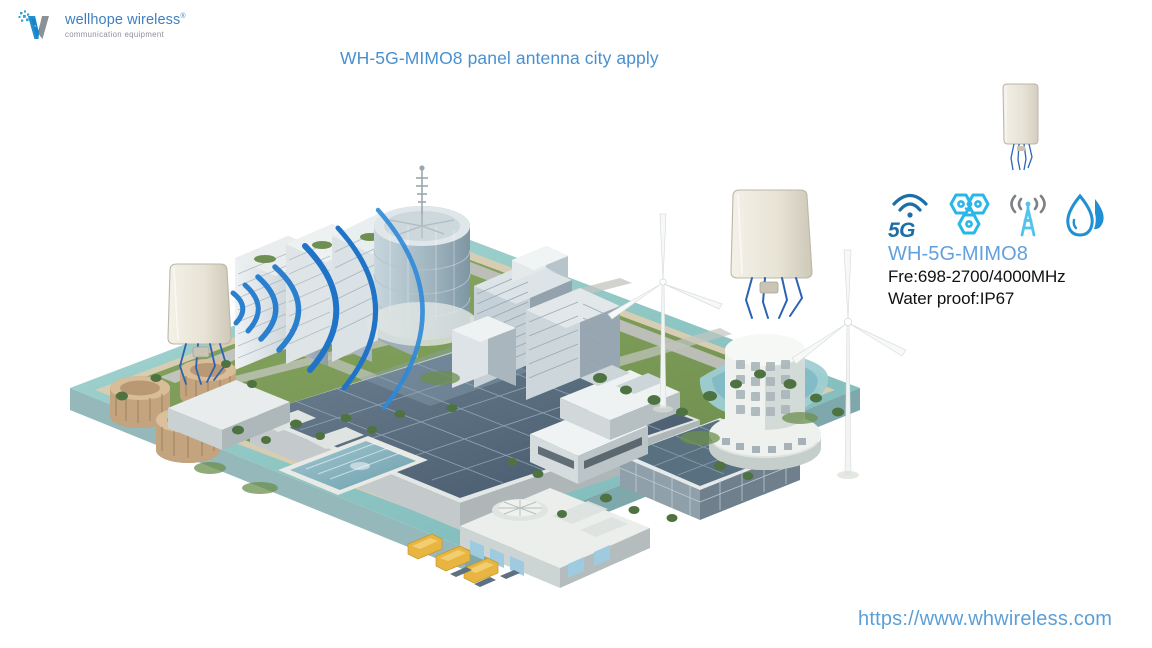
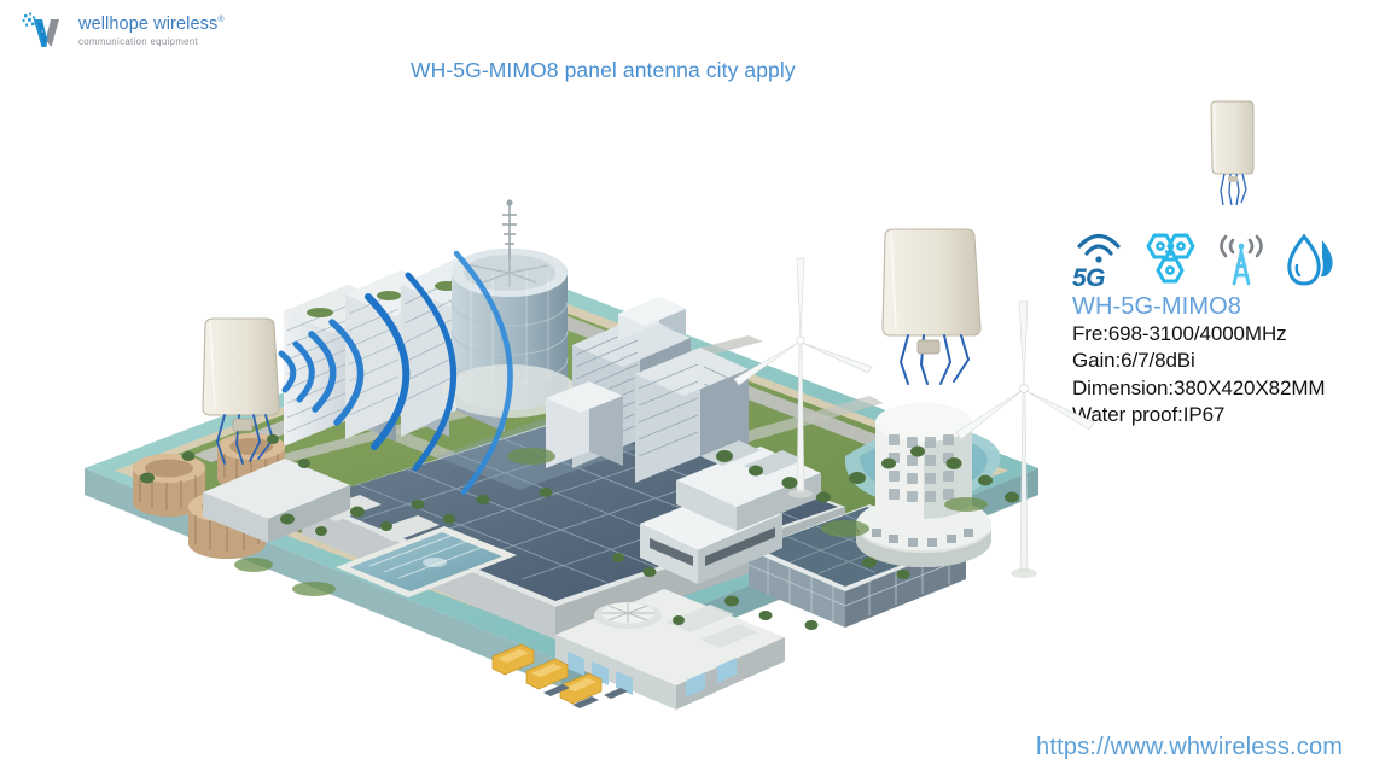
  wellhope wireless
  communication equipment
  WH-5G-MIMO8 panel antenna city apply
  5G
  WH-5G-MIMO8
- Fre:698-2700/4000MHz
+ Fre:698-3100/4000MHz
+ Gain:6/7/8dBi
+ Dimension:380X420X82MM
  Water proof:IP67
  https://www.whwireless.com
